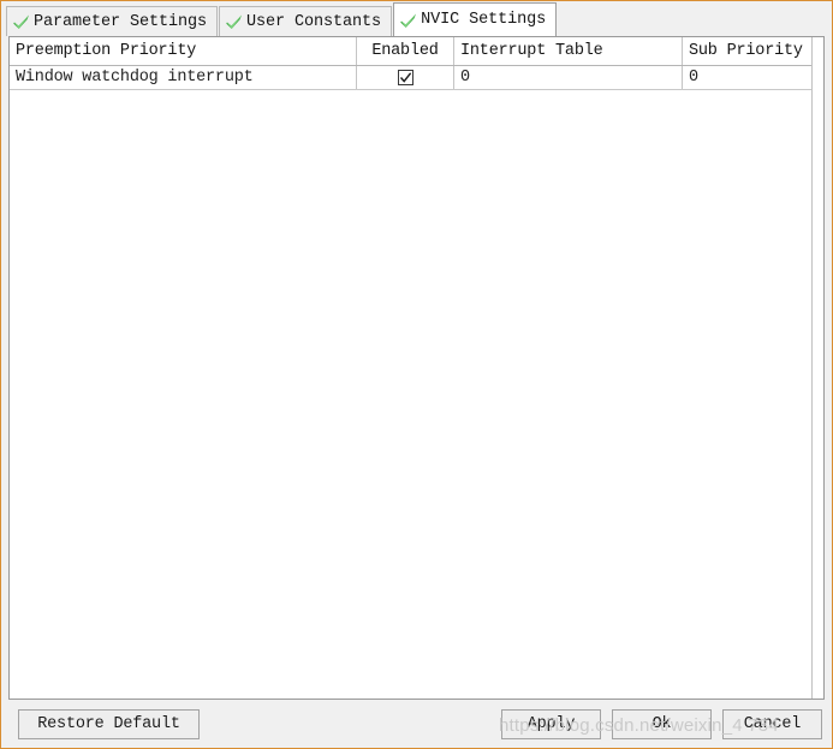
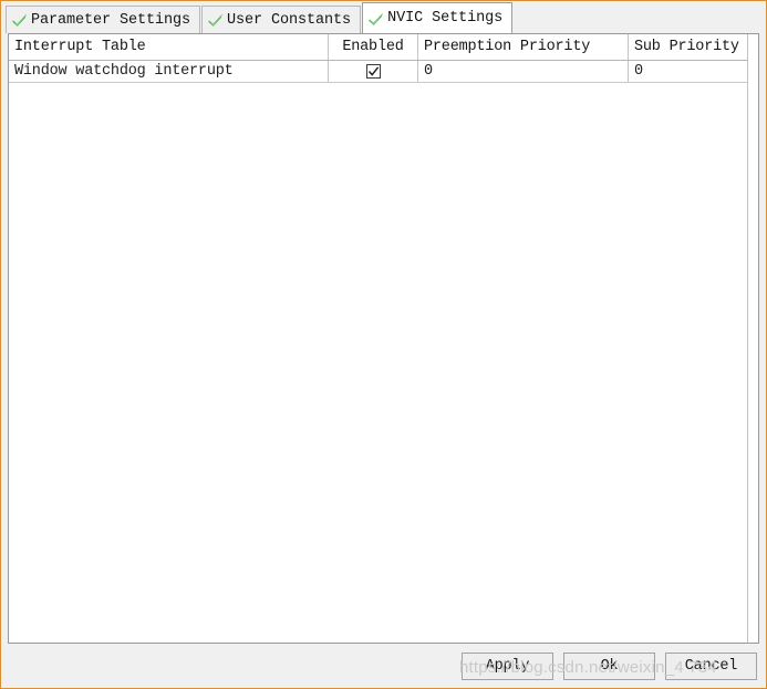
  Parameter Settings
  User Constants
  NVIC Settings
- Preemption Priority
+ Interrupt Table
  Enabled
- Interrupt Table
+ Preemption Priority
  Sub Priority
  Window watchdog interrupt
  0
  0
- Restore Default
  Apply
  Ok
  Cancel
  https://blog.csdn.net/weixin_4 734
